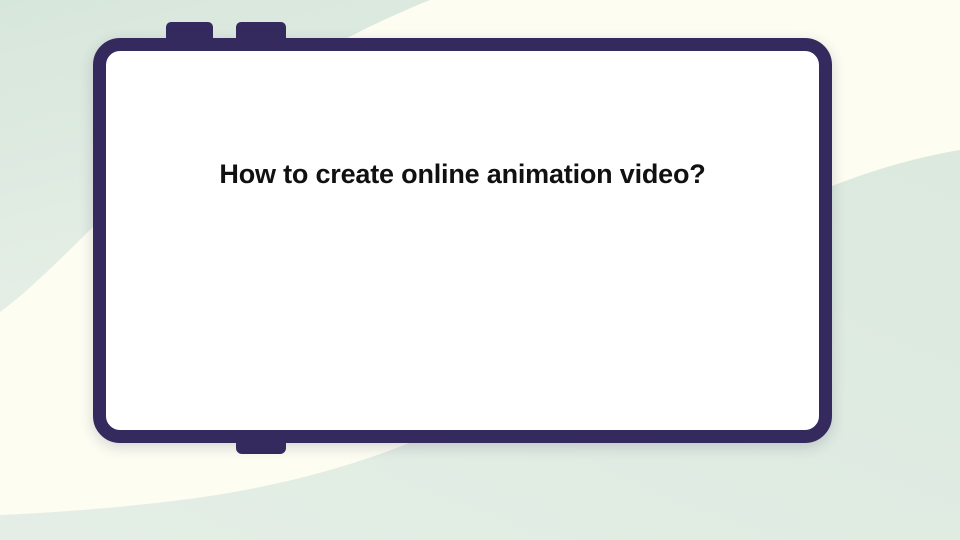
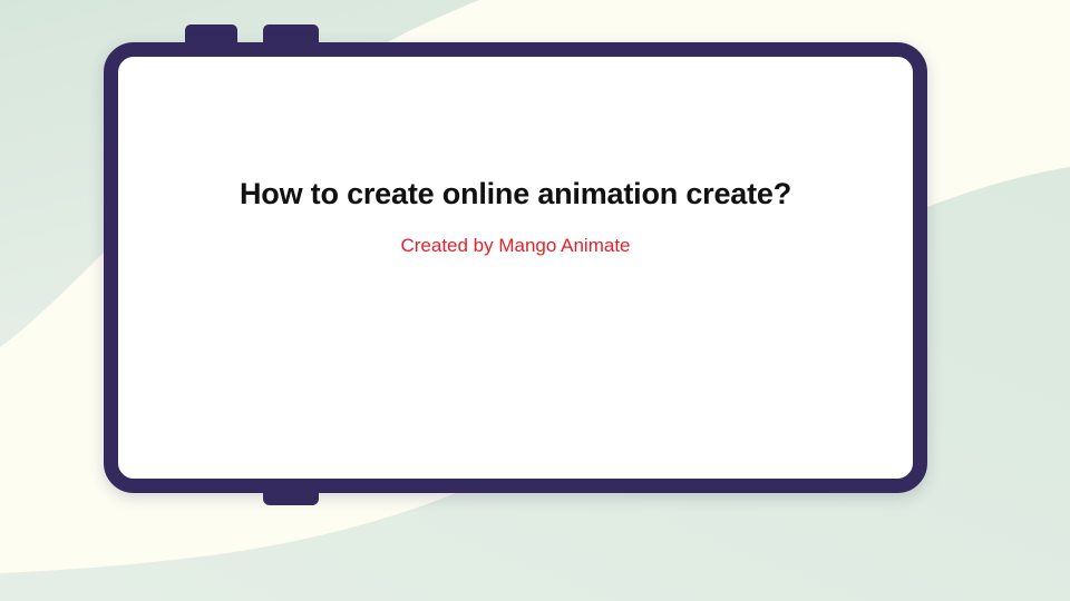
- How to create online animation video?
+ How to create online animation create?
+ Created by Mango Animate
